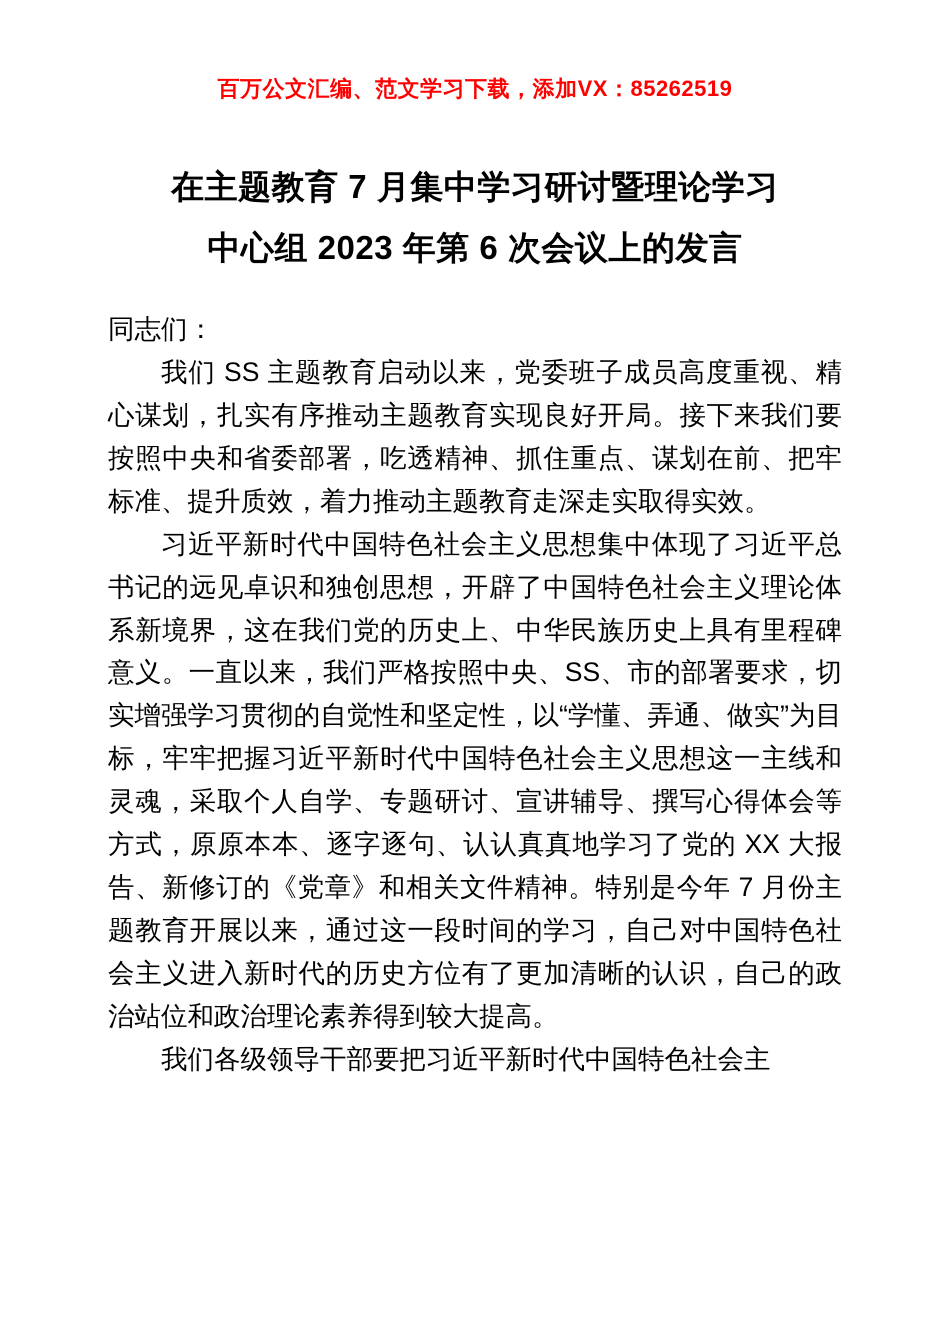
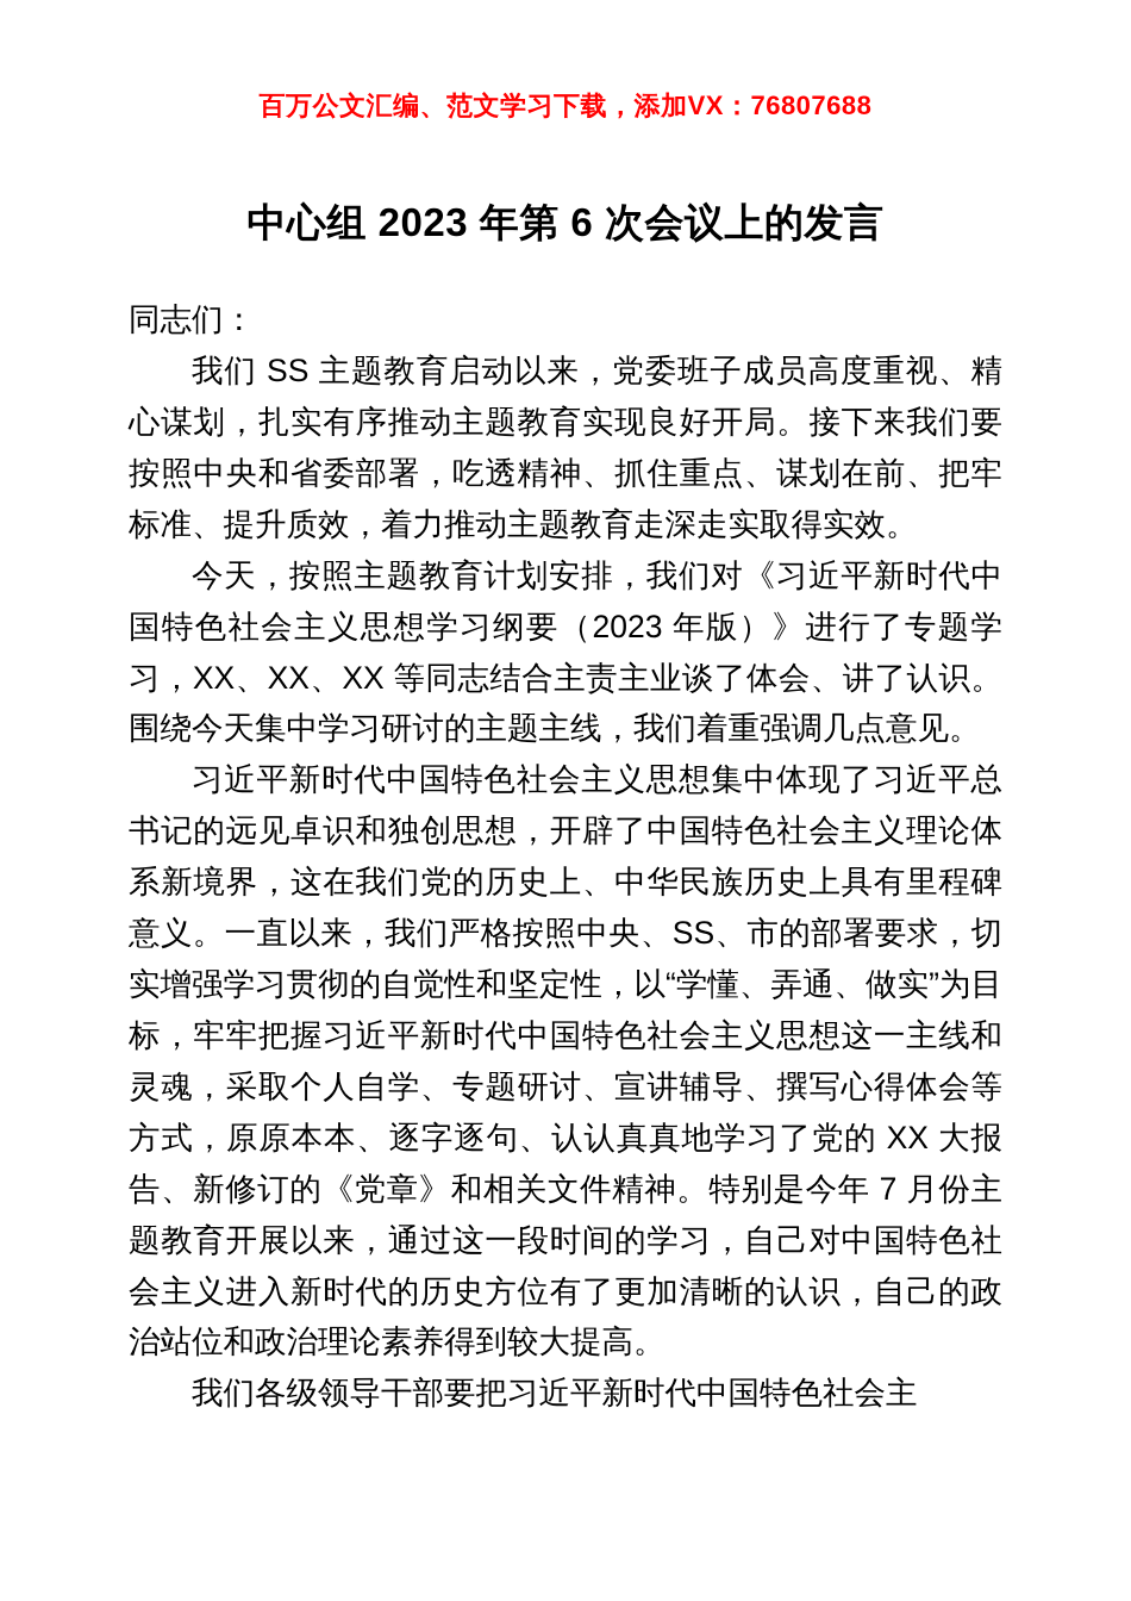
- 百万公文汇编、范文学习下载，添加VX：85262519
+ 百万公文汇编、范文学习下载，添加VX：76807688
- 在主题教育 7 月集中学习研讨暨理论学习
  中心组 2023 年第 6 次会议上的发言
  同志们：
  我们 SS 主题教育启动以来，党委班子成员高度重视、精心谋划，扎实有序推动主题教育实现良好开局。接下来我们要按照中央和省委部署，吃透精神、抓住重点、谋划在前、把牢标准、提升质效，着力推动主题教育走深走实取得实效。
+ 今天，按照主题教育计划安排，我们对《习近平新时代中国特色社会主义思想学习纲要（2023 年版）》进行了专题学习，XX、XX、XX 等同志结合主责主业谈了体会、讲了认识。围绕今天集中学习研讨的主题主线，我们着重强调几点意见。
  习近平新时代中国特色社会主义思想集中体现了习近平总书记的远见卓识和独创思想，开辟了中国特色社会主义理论体系新境界，这在我们党的历史上、中华民族历史上具有里程碑意义。一直以来，我们严格按照中央、SS、市的部署要求，切实增强学习贯彻的自觉性和坚定性，以“学懂、弄通、做实”为目标，牢牢把握习近平新时代中国特色社会主义思想这一主线和灵魂，采取个人自学、专题研讨、宣讲辅导、撰写心得体会等方式，原原本本、逐字逐句、认认真真地学习了党的 XX 大报告、新修订的《党章》和相关文件精神。特别是今年 7 月份主题教育开展以来，通过这一段时间的学习，自己对中国特色社会主义进入新时代的历史方位有了更加清晰的认识，自己的政治站位和政治理论素养得到较大提高。
  我们各级领导干部要把习近平新时代中国特色社会主
